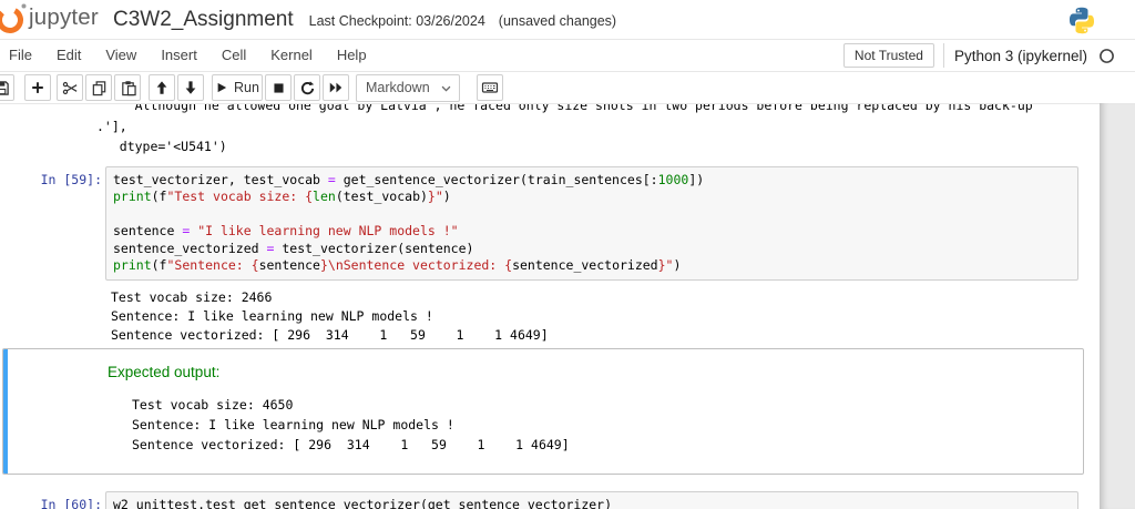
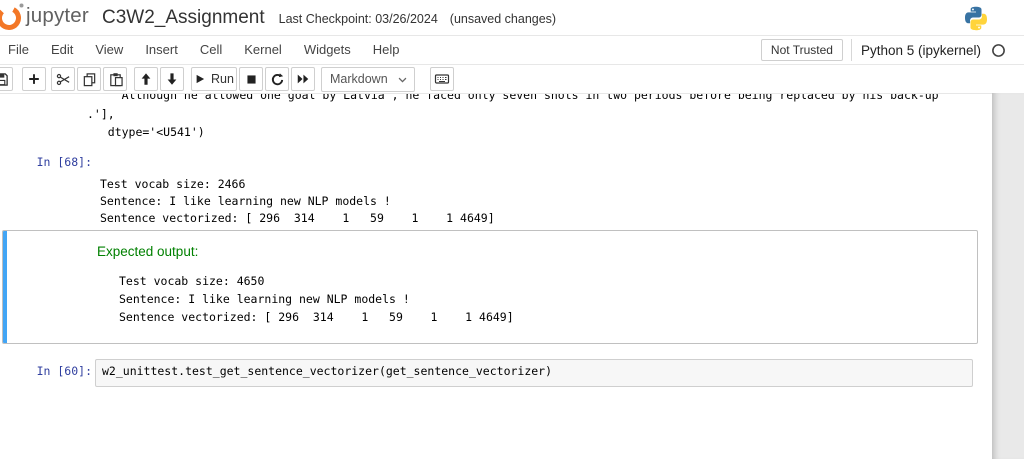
  jupyter
  C3W2_Assignment
  Last Checkpoint: 03/26/2024
  (unsaved changes)
  File
  Edit
  View
  Insert
  Cell
  Kernel
+ Widgets
  Help
  Not Trusted
- Python 3 (ipykernel)
+ Python 5 (ipykernel)
  Run
  Markdown
- Although he allowed one goal by Latvia , he faced only size shots in two periods before being replaced by his back-up
+ Although he allowed one goal by Latvia , he faced only seven shots in two periods before being replaced by his back-up
  .'],
  dtype='<U541')
- In [59]:
+ In [68]:
- test_vectorizer, test_vocab = get_sentence_vectorizer(train_sentences[:1000])
- print(f"Test vocab size: {len(test_vocab)}")
- sentence = "I like learning new NLP models !"
- sentence_vectorized = test_vectorizer(sentence)
- print(f"Sentence: {sentence}\nSentence vectorized: {sentence_vectorized}")
  Test vocab size: 2466
  Sentence: I like learning new NLP models !
  Sentence vectorized: [ 296 314 1 59 1 1 4649]
  Expected output:
  Test vocab size: 4650
  Sentence: I like learning new NLP models !
  Sentence vectorized: [ 296 314 1 59 1 1 4649]
  In [60]:
  w2_unittest.test_get_sentence_vectorizer(get_sentence_vectorizer)
